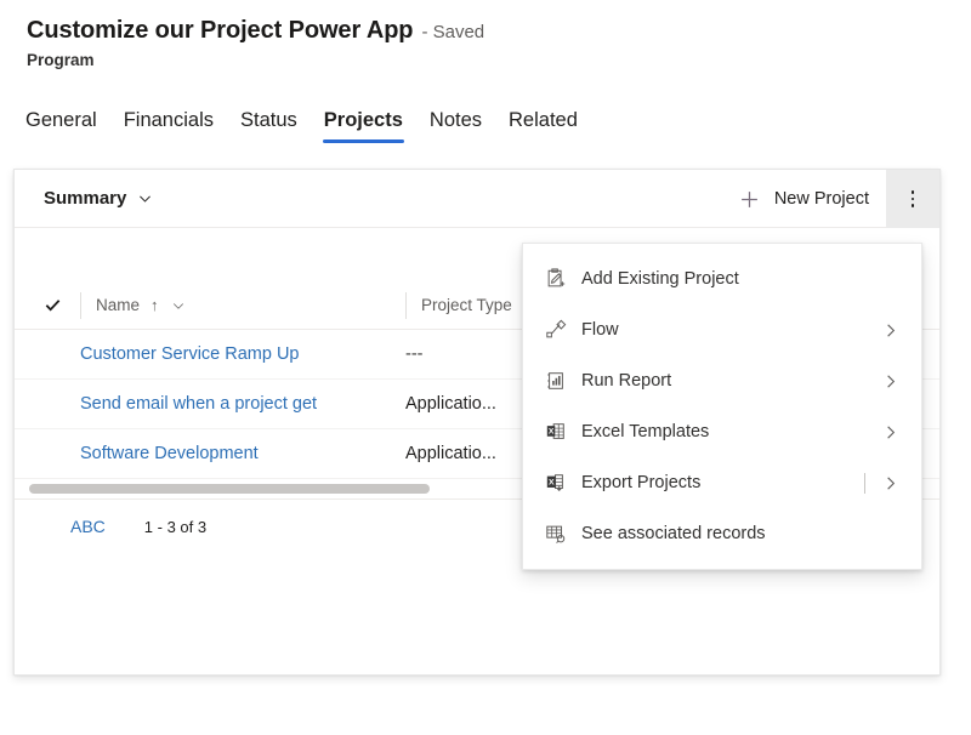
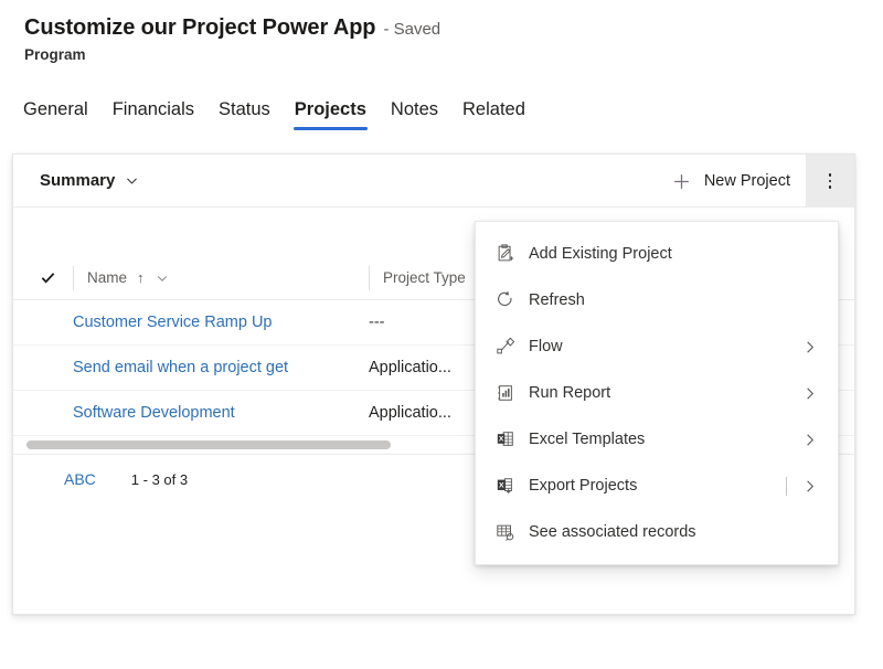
  Customize our Project Power App
  - Saved
  Program
  General
  Financials
  Status
  Projects
  Notes
  Related
  Summary
  New Project
  Name
  ↑
  Project Type
  Customer Service Ramp Up
  ---
  Send email when a project get
  Applicatio...
  Software Development
  Applicatio...
  ABC
  1 - 3 of 3
  Add Existing Project
+ Refresh
  Flow
  Run Report
  Excel Templates
  Export Projects
  See associated records
